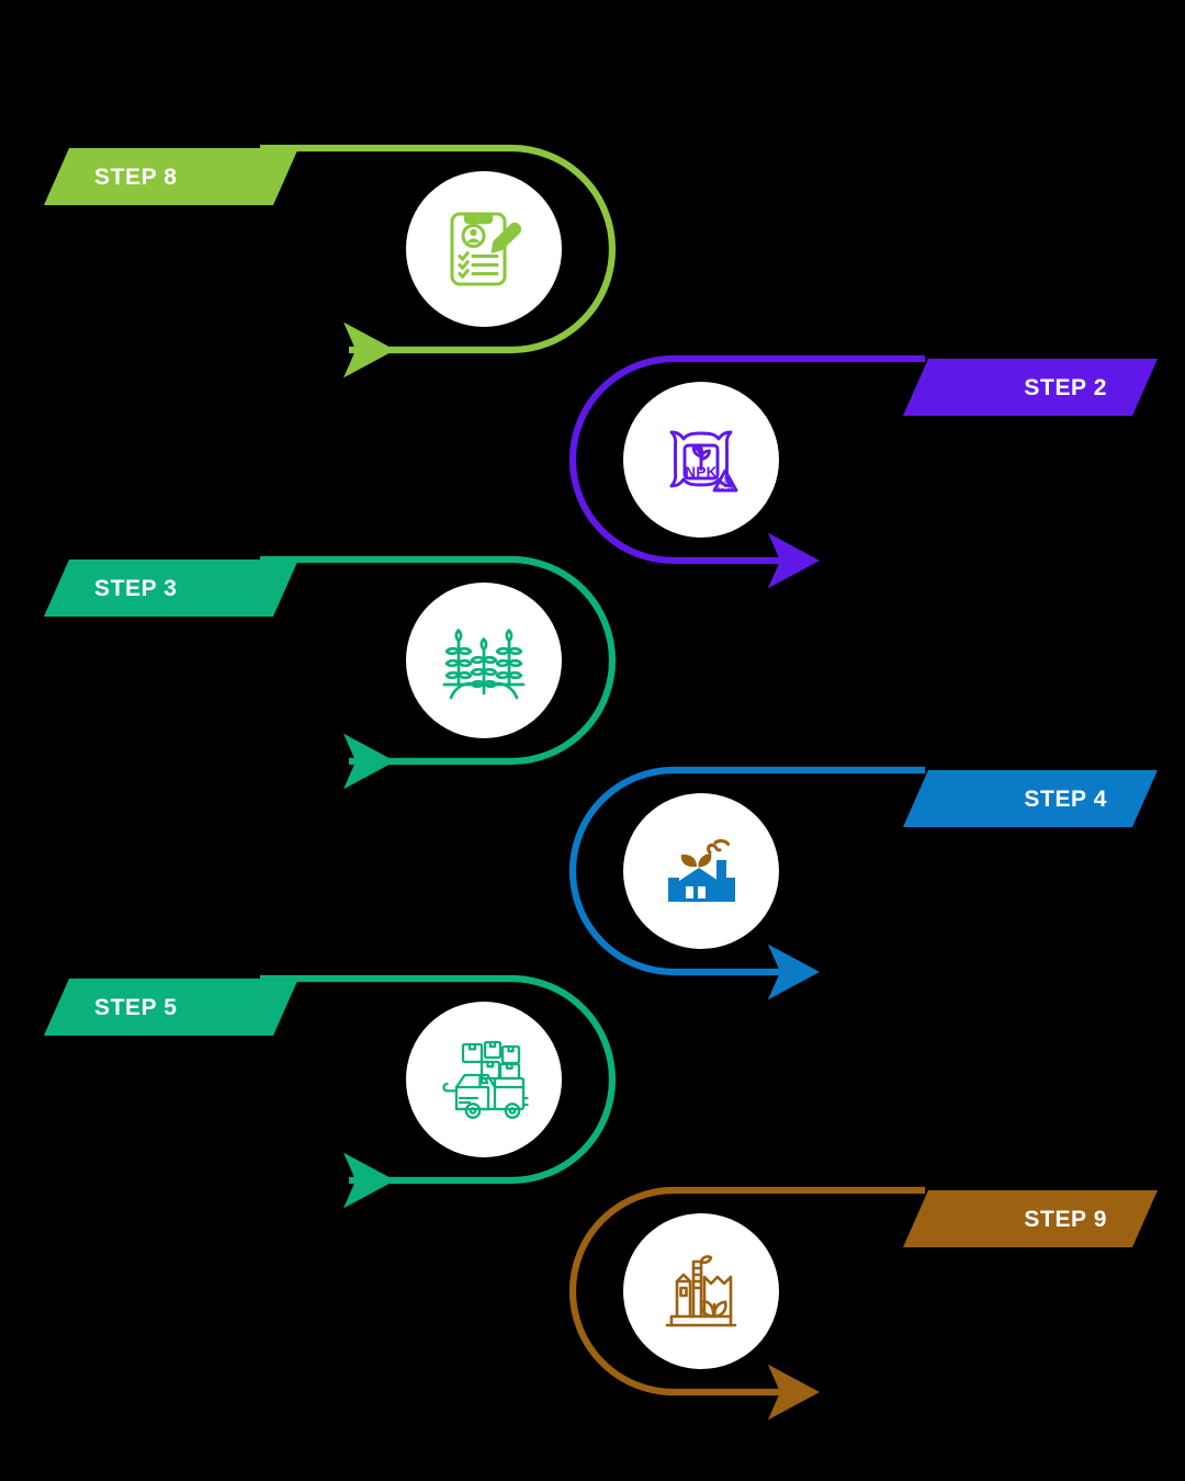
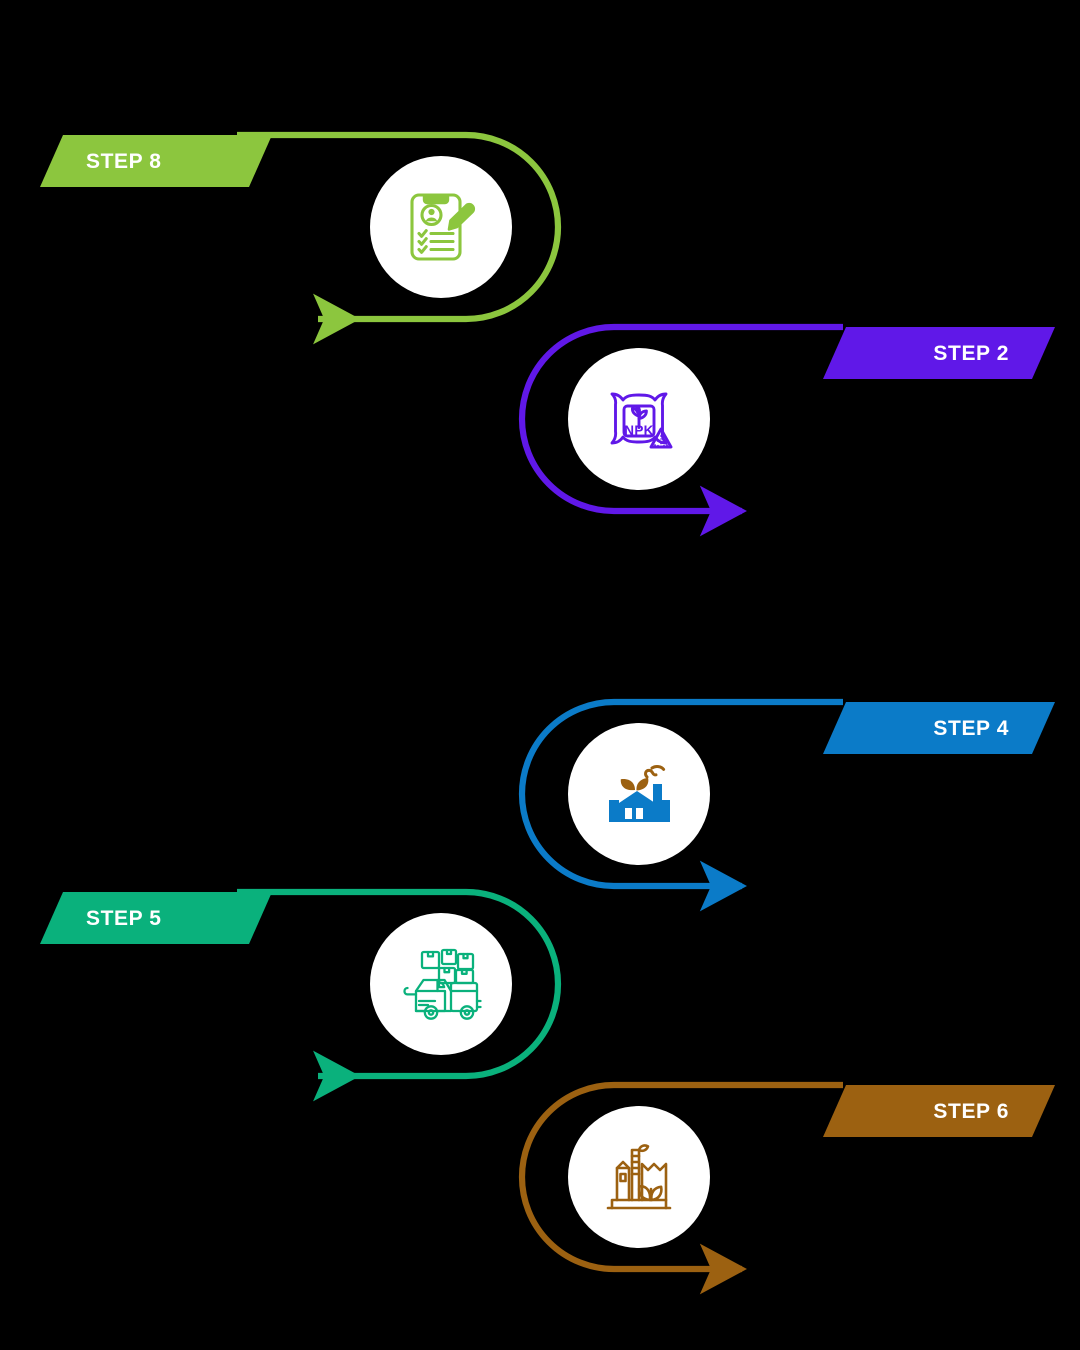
  STEP 8
  STEP 2
  NPK
- STEP 3
  STEP 4
  STEP 5
- STEP 9
+ STEP 6
